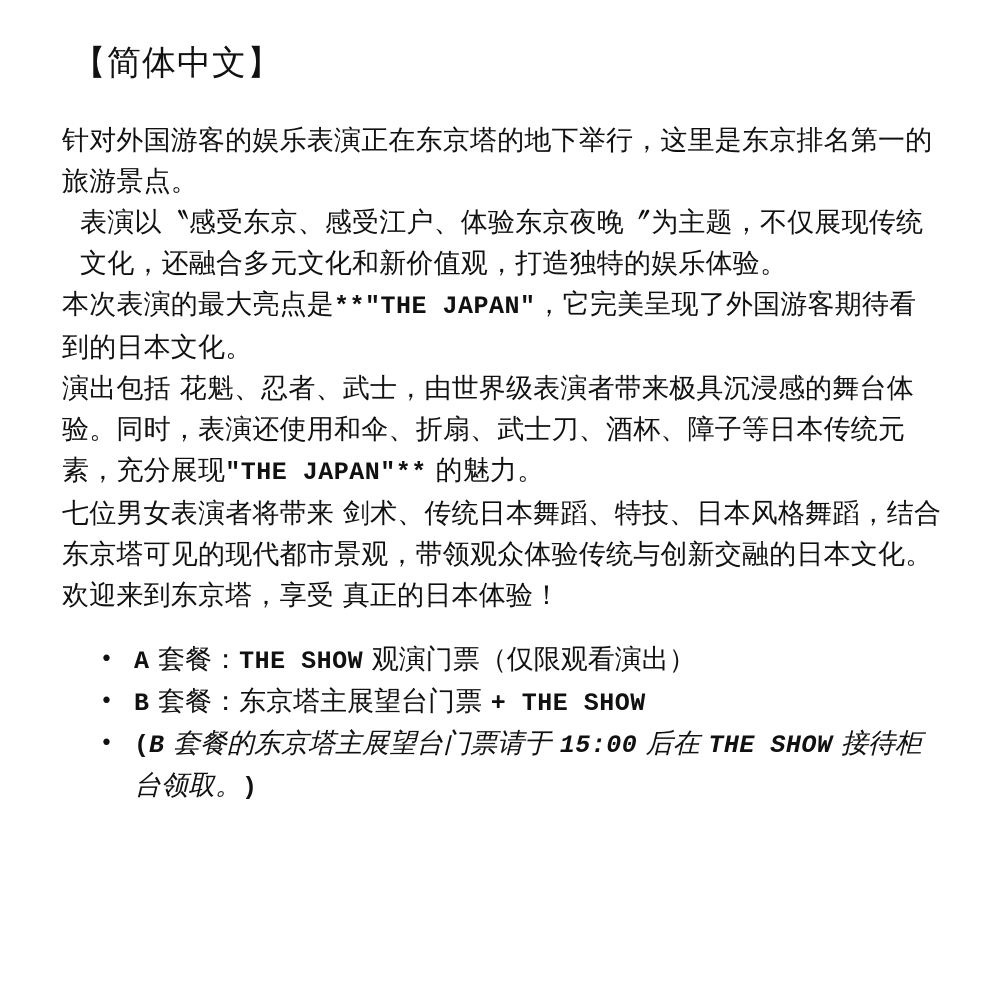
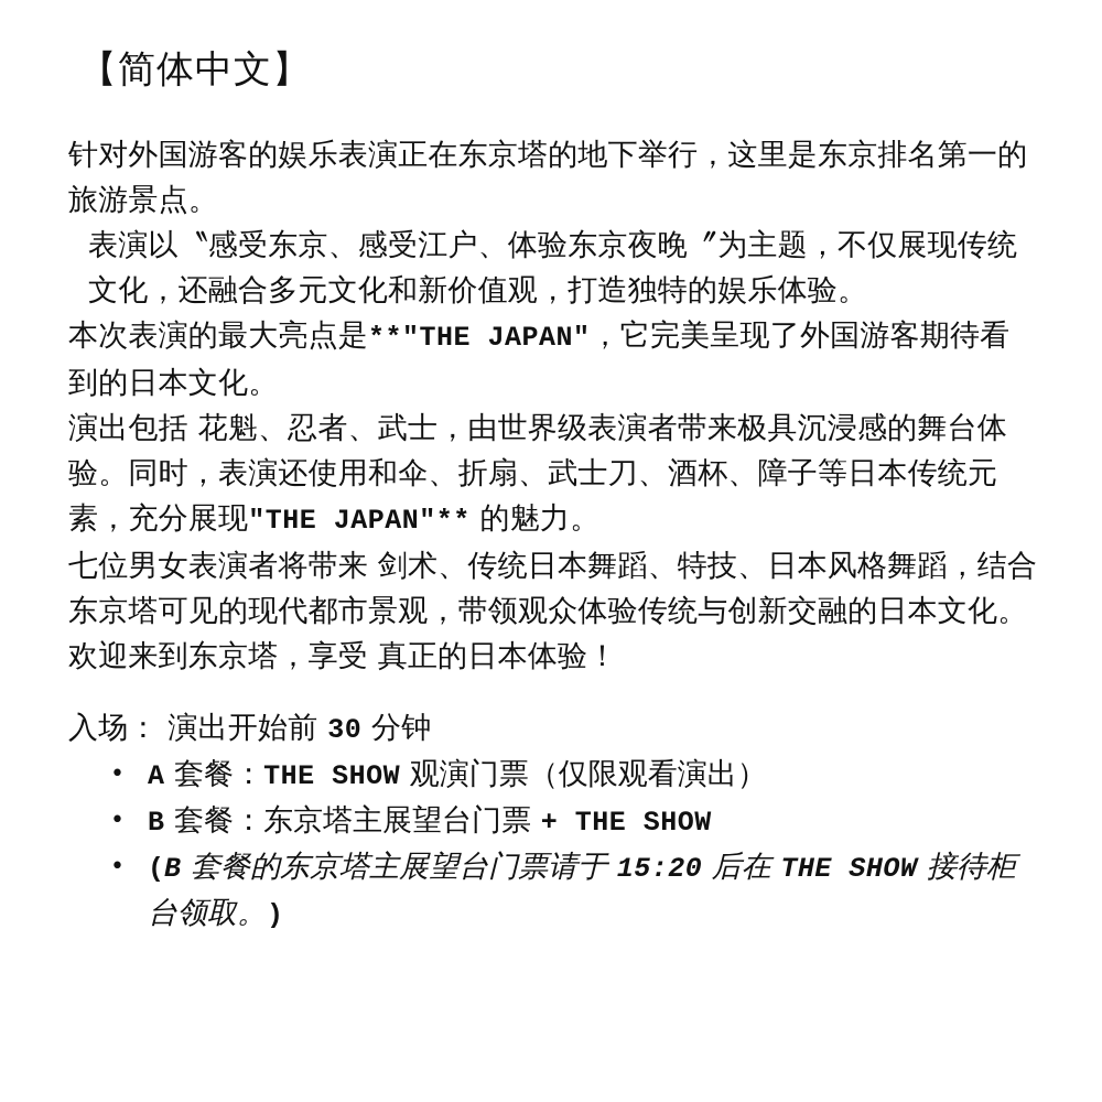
  【简体中文】
  针对外国游客的娱乐表演正在东京塔的地下举行，这里是东京排名第一的旅游景点。
  表演以〝感受东京、感受江户、体验东京夜晚〞为主题，不仅展现传统文化，还融合多元文化和新价值观，打造独特的娱乐体验。
  本次表演的最大亮点是**"THE JAPAN"，它完美呈现了外国游客期待看到的日本文化。
  演出包括 花魁、忍者、武士，由世界级表演者带来极具沉浸感的舞台体验。同时，表演还使用和伞、折扇、武士刀、酒杯、障子等日本传统元素，充分展现"THE JAPAN"** 的魅力。
  七位男女表演者将带来 剑术、传统日本舞蹈、特技、日本风格舞蹈，结合东京塔可见的现代都市景观，带领观众体验传统与创新交融的日本文化。
  欢迎来到东京塔，享受 真正的日本体验！
+ 入场： 演出开始前 30 分钟
  •
  A 套餐：THE SHOW 观演门票（仅限观看演出）
  •
  B 套餐：东京塔主展望台门票 + THE SHOW
  •
- (B 套餐的东京塔主展望台门票请于 15:00 后在 THE SHOW 接待柜台领取。)
+ (B 套餐的东京塔主展望台门票请于 15:20 后在 THE SHOW 接待柜台领取。)
